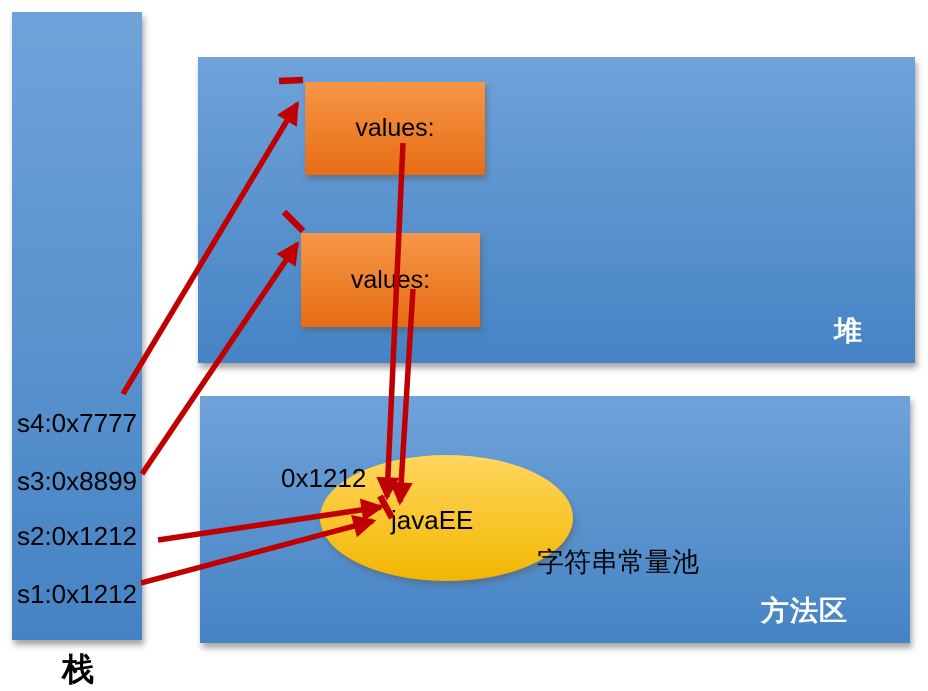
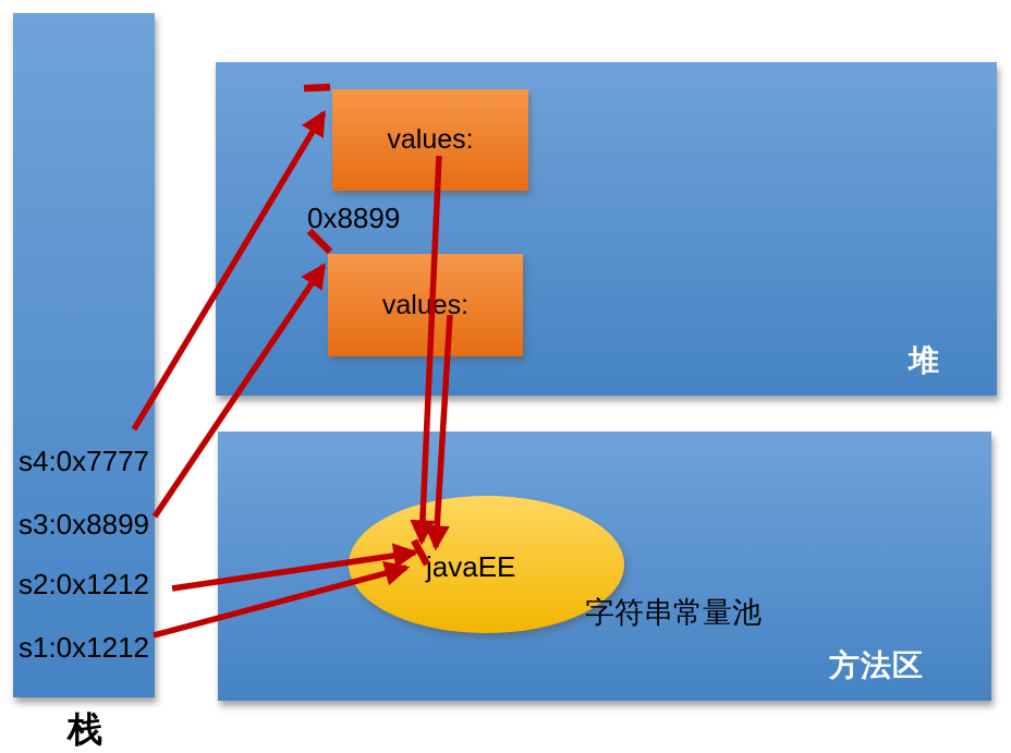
  s4:0x7777
  s3:0x8899
  s2:0x1212
  s1:0x1212
  栈
  堆
  方法区
  values:
+ 0x8899
  values:
- 0x1212
  javaEE
  字符串常量池
